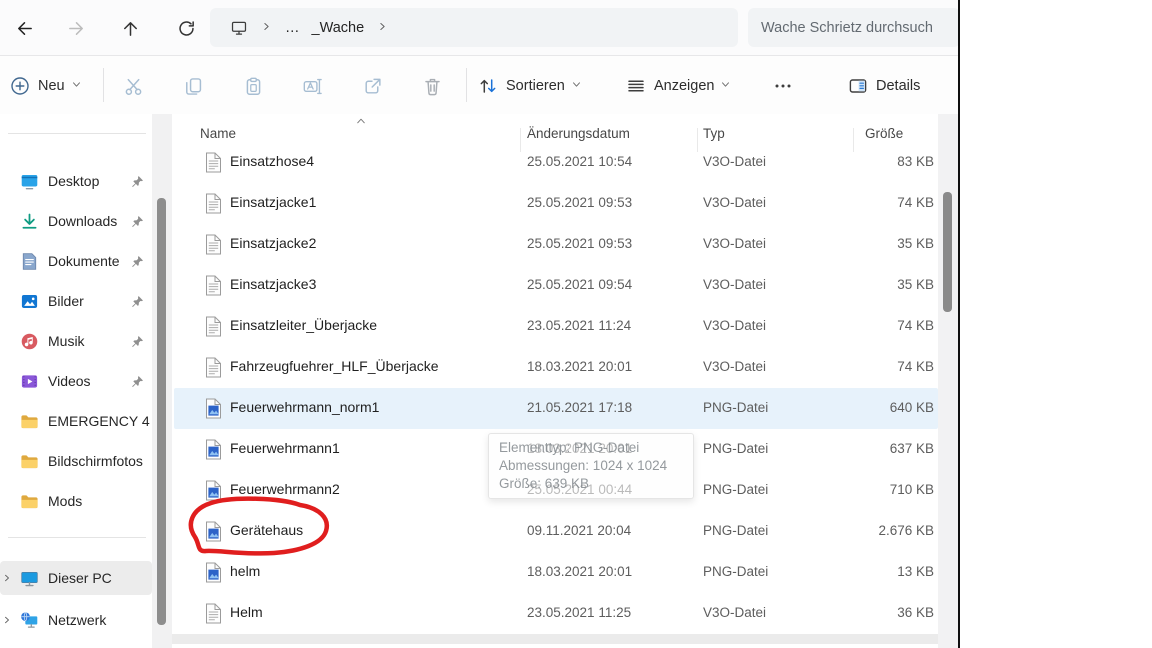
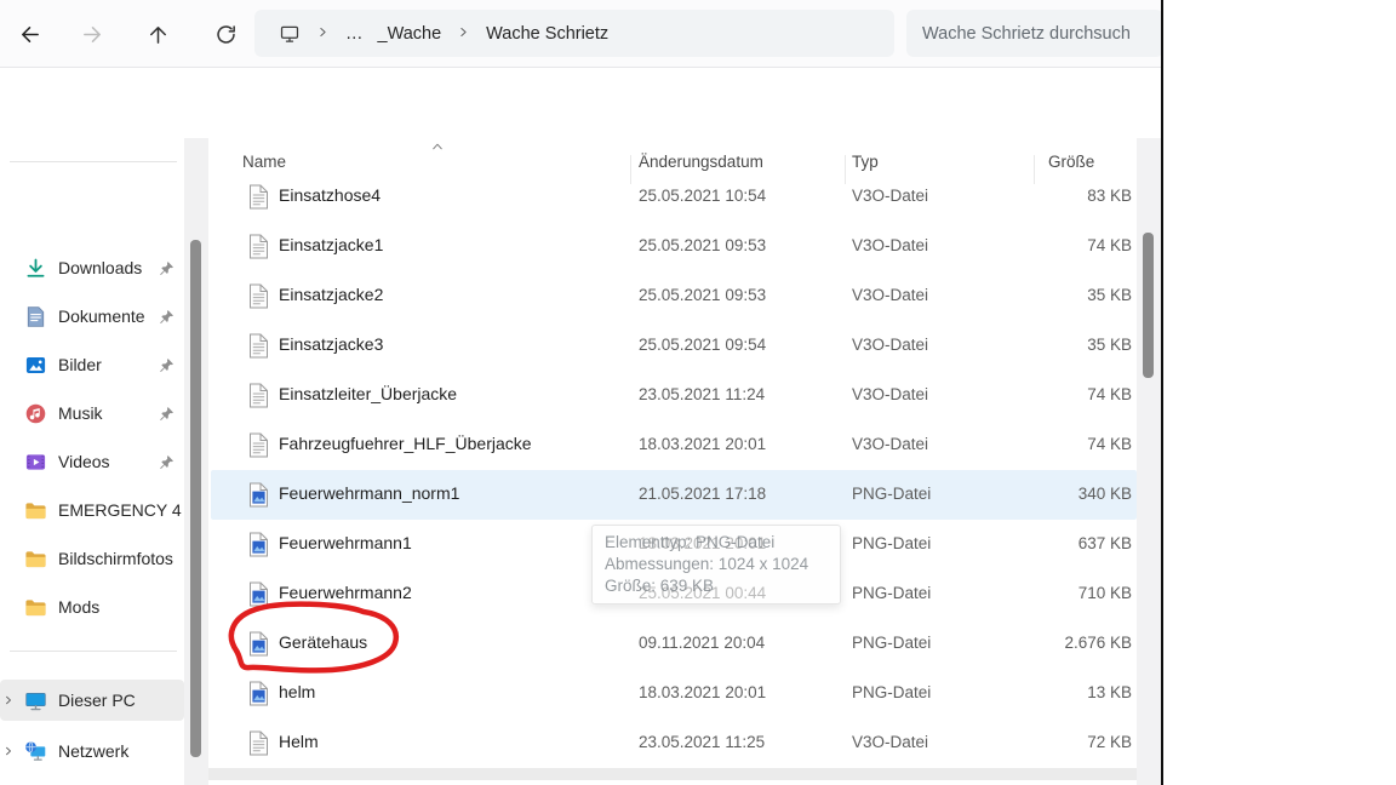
  …
  _Wache
+ Wache Schrietz
  Wache Schrietz durchsuch
- Neu
- Sortieren
- Anzeigen
- Details
- Desktop
  Downloads
  Dokumente
  Bilder
  Musik
  Videos
  EMERGENCY 4
  Bildschirmfotos
  Mods
  Dieser PC
  Netzwerk
  Name
  Änderungsdatum
  Typ
  Größe
  Einsatzhose4
  25.05.2021 10:54
  V3O-Datei
  83 KB
  Einsatzjacke1
  25.05.2021 09:53
  V3O-Datei
  74 KB
  Einsatzjacke2
  25.05.2021 09:53
  V3O-Datei
  35 KB
  Einsatzjacke3
  25.05.2021 09:54
  V3O-Datei
  35 KB
  Einsatzleiter_Überjacke
  23.05.2021 11:24
  V3O-Datei
  74 KB
  Fahrzeugfuehrer_HLF_Überjacke
  18.03.2021 20:01
  V3O-Datei
  74 KB
  Feuerwehrmann_norm1
  21.05.2021 17:18
  PNG-Datei
- 640 KB
+ 340 KB
  Feuerwehrmann1
  18.03.2021 20:01
  PNG-Datei
  637 KB
  Feuerwehrmann2
  25.05.2021 00:44
  PNG-Datei
  710 KB
  Gerätehaus
  09.11.2021 20:04
  PNG-Datei
  2.676 KB
  helm
  18.03.2021 20:01
  PNG-Datei
  13 KB
  Helm
  23.05.2021 11:25
  V3O-Datei
- 36 KB
+ 72 KB
  Elementtyp: PNG-Datei
  Abmessungen: 1024 x 1024
  Größe: 639 KB
